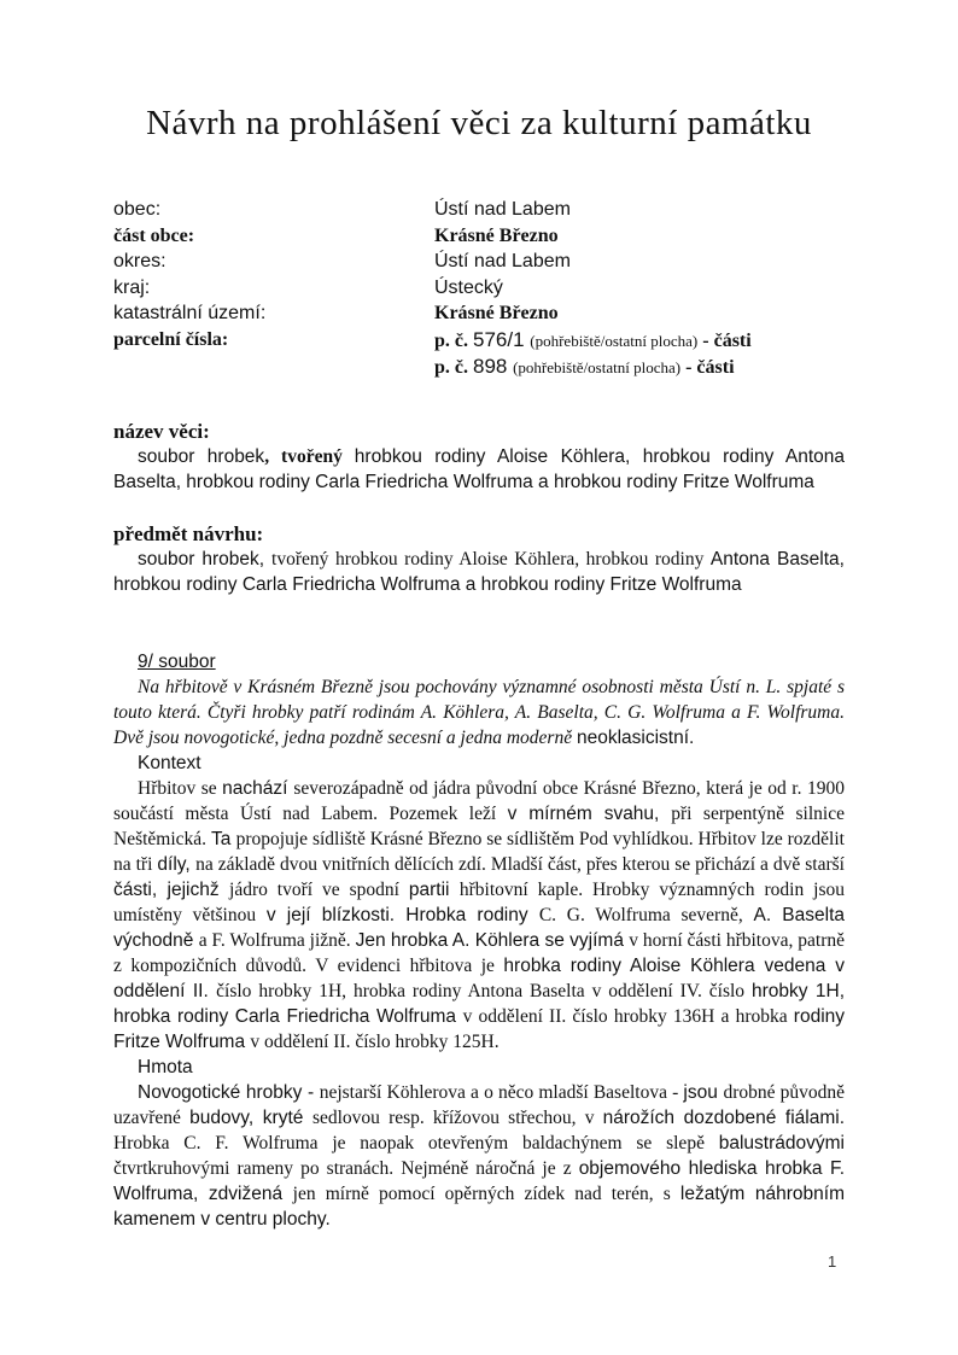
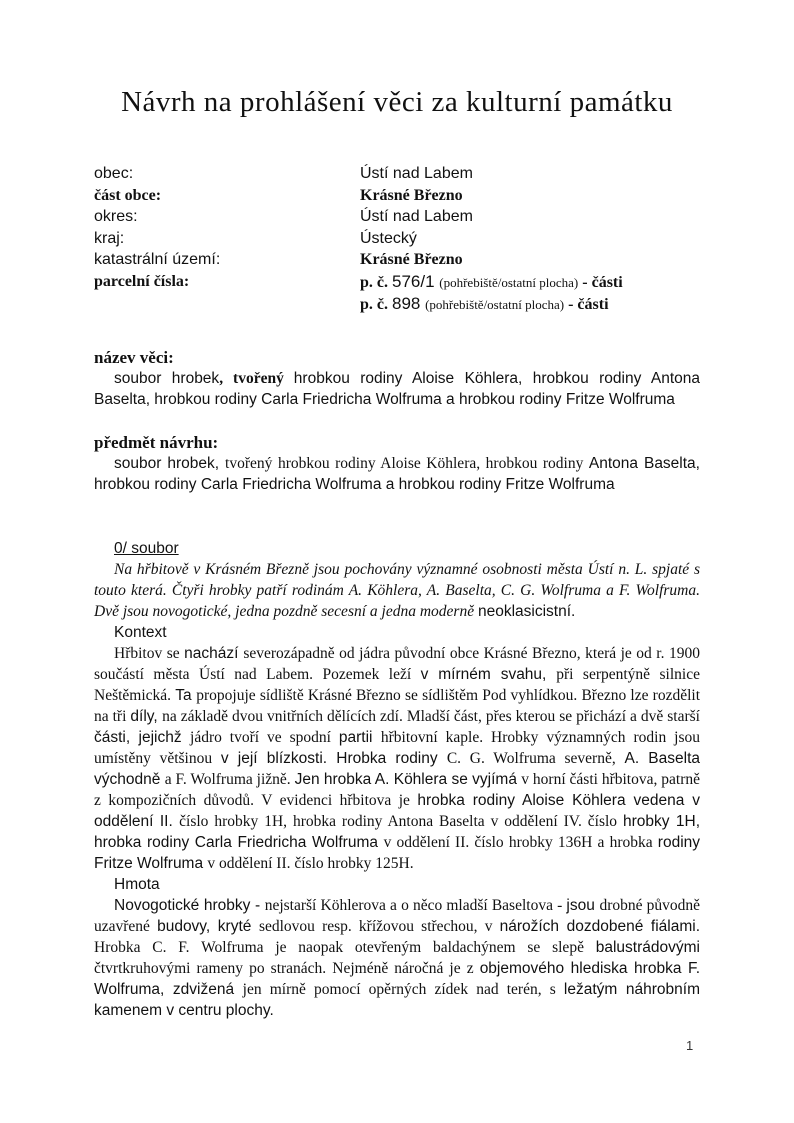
  Návrh na prohlášení věci za kulturní památku
  obec:
  Ústí nad Labem
  část obce:
  Krásné Březno
  okres:
  Ústí nad Labem
  kraj:
  Ústecký
  katastrální území:
  Krásné Březno
  parcelní čísla:
  p. č. 576/1 (pohřebiště/ostatní plocha) - části
  p. č. 898 (pohřebiště/ostatní plocha) - části
  název věci:
  soubor hrobek, tvořený hrobkou rodiny Aloise Köhlera, hrobkou rodiny Antona Baselta, hrobkou rodiny Carla Friedricha Wolfruma a hrobkou rodiny Fritze Wolfruma
  předmět návrhu:
  soubor hrobek, tvořený hrobkou rodiny Aloise Köhlera, hrobkou rodiny Antona Baselta, hrobkou rodiny Carla Friedricha Wolfruma a hrobkou rodiny Fritze Wolfruma
- 9/ soubor
+ 0/ soubor
  Na hřbitově v Krásném Březně jsou pochovány významné osobnosti města Ústí n. L. spjaté s touto která. Čtyři hrobky patří rodinám A. Köhlera, A. Baselta, C. G. Wolfruma a F. Wolfruma. Dvě jsou novogotické, jedna pozdně secesní a jedna moderně neoklasicistní.
  Kontext
- Hřbitov se nachází severozápadně od jádra původní obce Krásné Březno, která je od r. 1900 součástí města Ústí nad Labem. Pozemek leží v mírném svahu, při serpentýně silnice Neštěmická. Ta propojuje sídliště Krásné Březno se sídlištěm Pod vyhlídkou. Hřbitov lze rozdělit na tři díly, na základě dvou vnitřních dělících zdí. Mladší část, přes kterou se přichází a dvě starší části, jejichž jádro tvoří ve spodní partii hřbitovní kaple. Hrobky významných rodin jsou umístěny většinou v její blízkosti. Hrobka rodiny C. G. Wolfruma severně, A. Baselta východně a F. Wolfruma jižně. Jen hrobka A. Köhlera se vyjímá v horní části hřbitova, patrně z kompozičních důvodů. V evidenci hřbitova je hrobka rodiny Aloise Köhlera vedena v oddělení II. číslo hrobky 1H, hrobka rodiny Antona Baselta v oddělení IV. číslo hrobky 1H, hrobka rodiny Carla Friedricha Wolfruma v oddělení II. číslo hrobky 136H a hrobka rodiny Fritze Wolfruma v oddělení II. číslo hrobky 125H.
+ Hřbitov se nachází severozápadně od jádra původní obce Krásné Březno, která je od r. 1900 součástí města Ústí nad Labem. Pozemek leží v mírném svahu, při serpentýně silnice Neštěmická. Ta propojuje sídliště Krásné Březno se sídlištěm Pod vyhlídkou. Březno lze rozdělit na tři díly, na základě dvou vnitřních dělících zdí. Mladší část, přes kterou se přichází a dvě starší části, jejichž jádro tvoří ve spodní partii hřbitovní kaple. Hrobky významných rodin jsou umístěny většinou v její blízkosti. Hrobka rodiny C. G. Wolfruma severně, A. Baselta východně a F. Wolfruma jižně. Jen hrobka A. Köhlera se vyjímá v horní části hřbitova, patrně z kompozičních důvodů. V evidenci hřbitova je hrobka rodiny Aloise Köhlera vedena v oddělení II. číslo hrobky 1H, hrobka rodiny Antona Baselta v oddělení IV. číslo hrobky 1H, hrobka rodiny Carla Friedricha Wolfruma v oddělení II. číslo hrobky 136H a hrobka rodiny Fritze Wolfruma v oddělení II. číslo hrobky 125H.
  Hmota
  Novogotické hrobky - nejstarší Köhlerova a o něco mladší Baseltova - jsou drobné původně uzavřené budovy, kryté sedlovou resp. křížovou střechou, v nárožích dozdobené fiálami. Hrobka C. F. Wolfruma je naopak otevřeným baldachýnem se slepě balustrádovými čtvrtkruhovými rameny po stranách. Nejméně náročná je z objemového hlediska hrobka F. Wolfruma, zdvižená jen mírně pomocí opěrných zídek nad terén, s ležatým náhrobním kamenem v centru plochy.
  1
